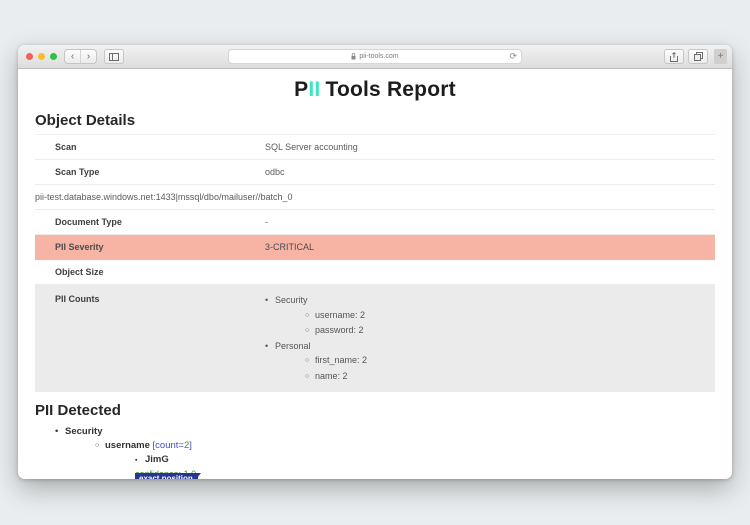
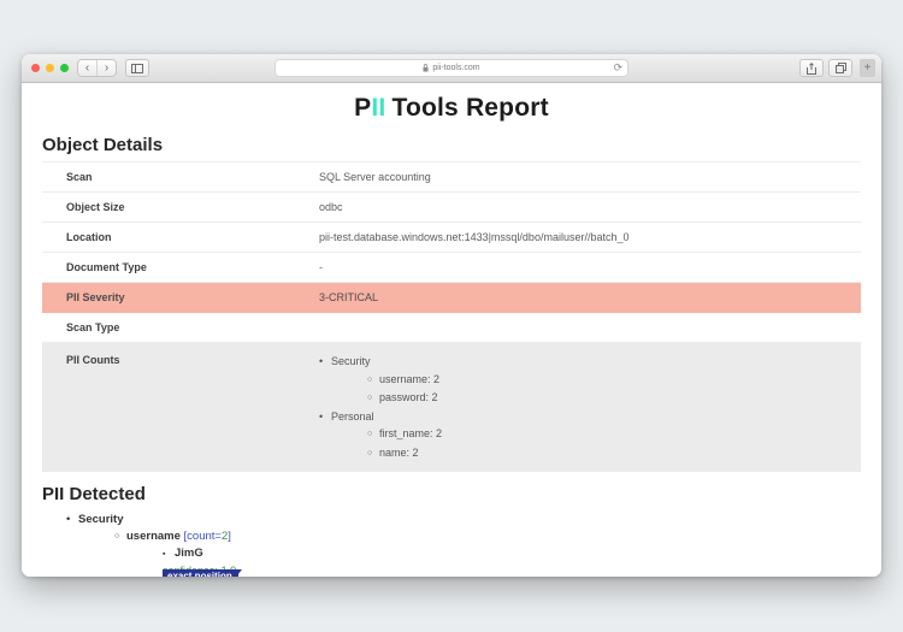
  ‹
  ›
  ⟳
  +
  PII Tools Report
  Object Details
  Scan
  SQL Server accounting
- Scan Type
+ Object Size
  odbc
+ Location
  pii-test.database.windows.net:1433|mssql/dbo/mailuser//batch_0
  Document Type
  -
  PII Severity
  3-CRITICAL
- Object Size
+ Scan Type
  PII Counts
  • Security
  username: 2
  password: 2
  • Personal
  first_name: 2
  name: 2
  PII Detected
  • Security
  username [count=2]
  JimG
  exact position
